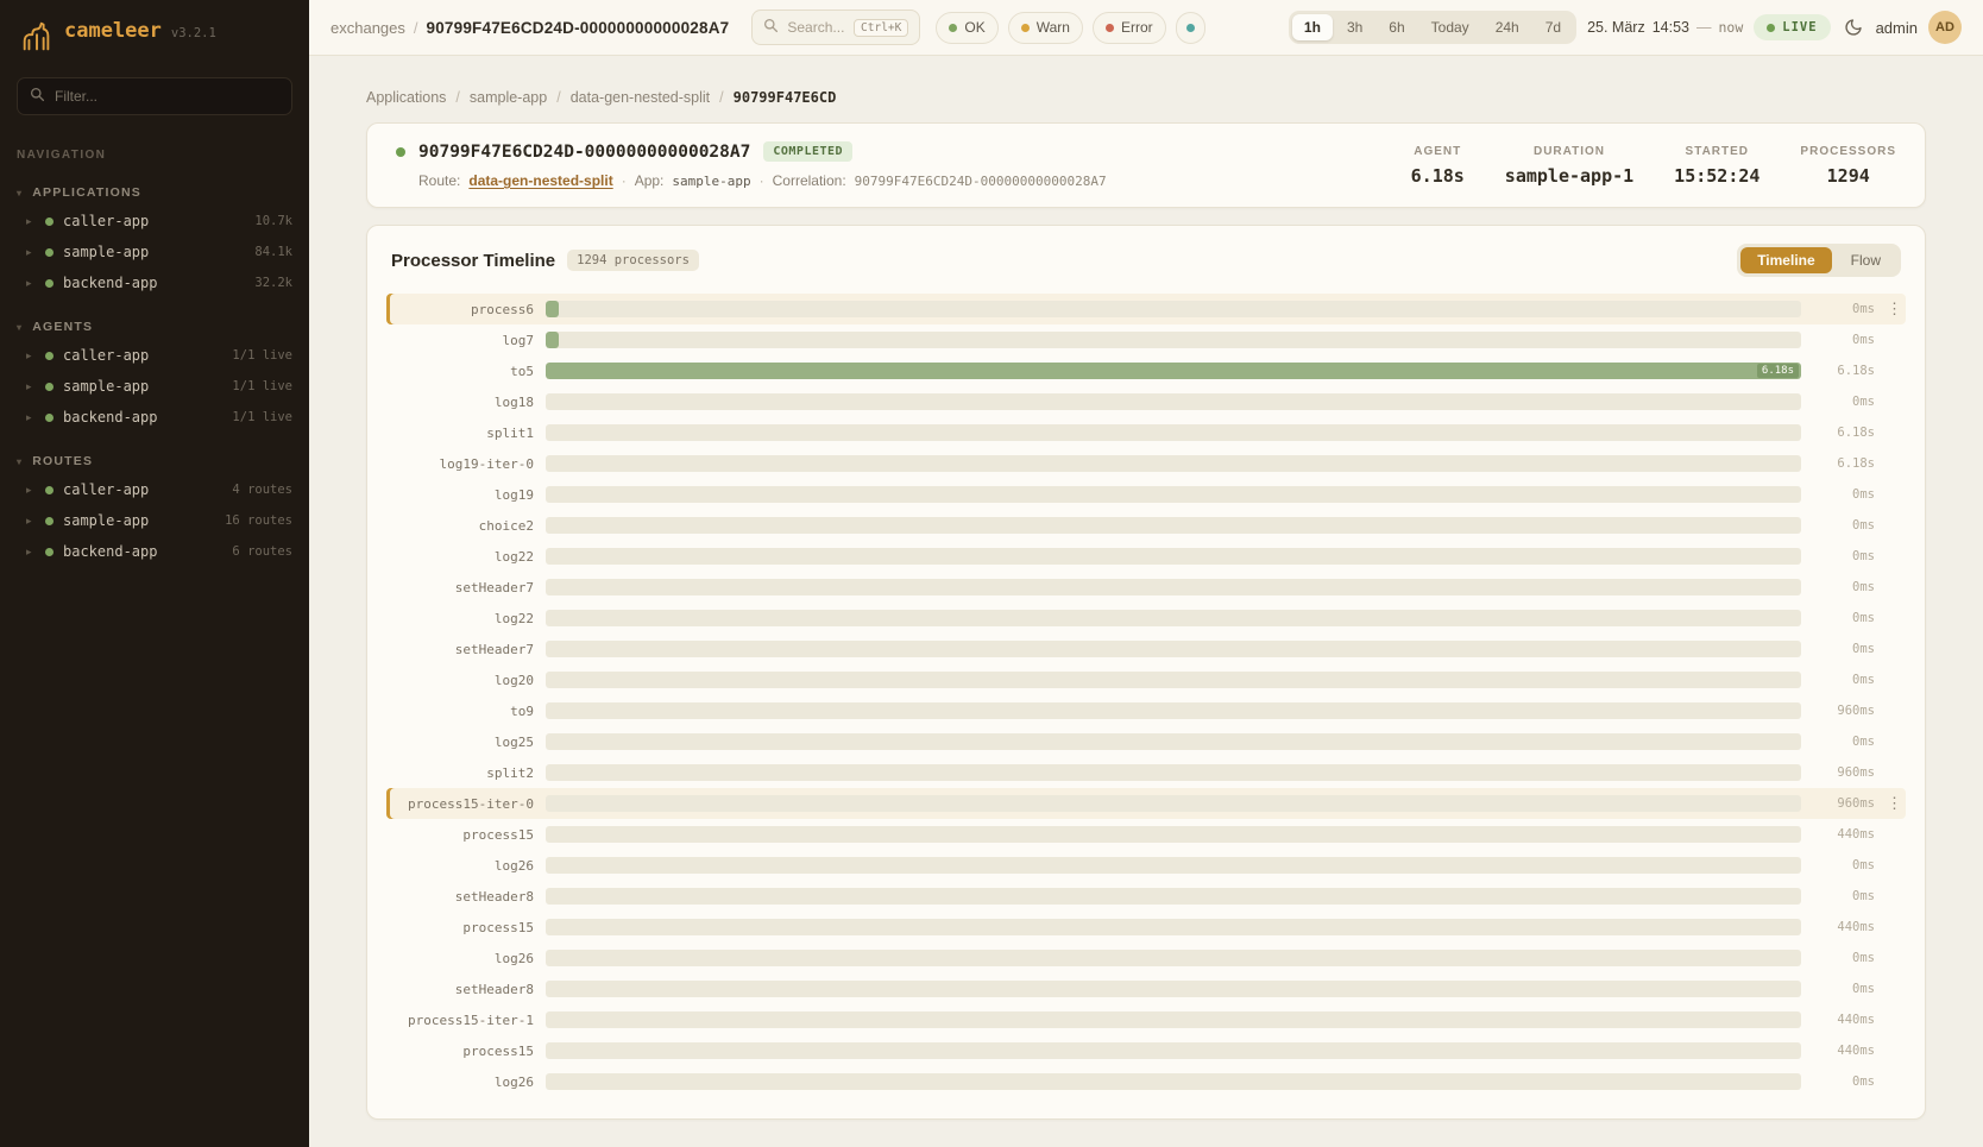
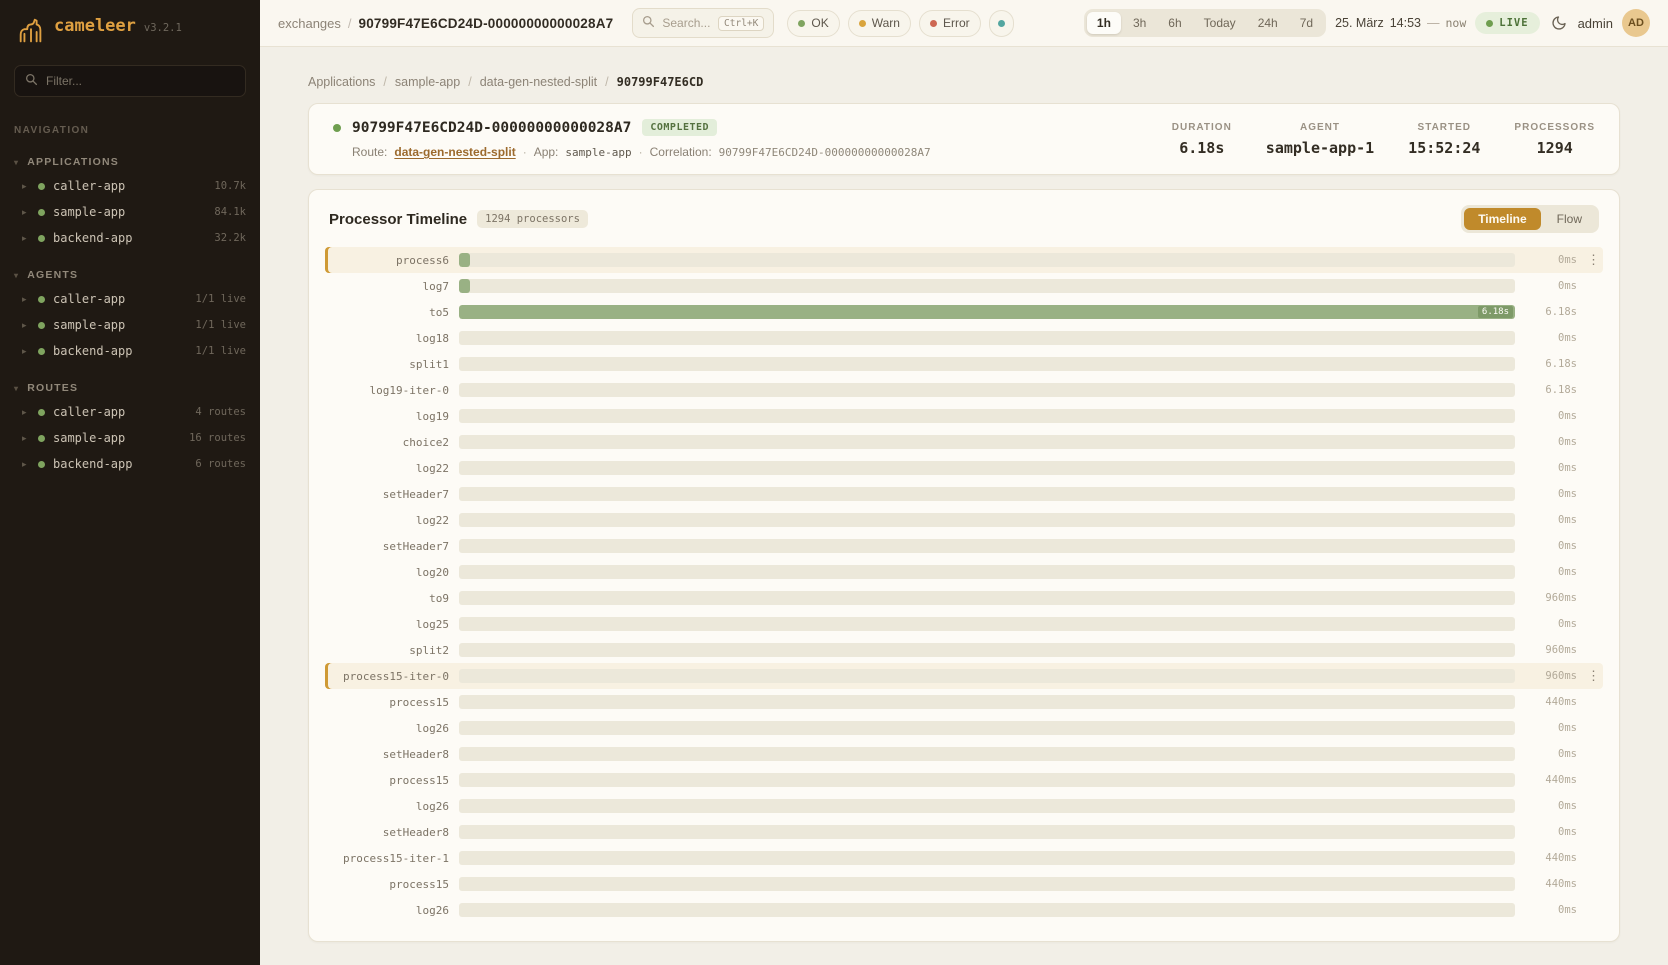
  cameleer
  v3.2.1
  Filter...
  NAVIGATION
  ▾
  APPLICATIONS
  ▸
  caller-app
  10.7k
  ▸
  sample-app
  84.1k
  ▸
  backend-app
  32.2k
  ▾
  AGENTS
  ▸
  caller-app
  1/1 live
  ▸
  sample-app
  1/1 live
  ▸
  backend-app
  1/1 live
  ▾
  ROUTES
  ▸
  caller-app
  4 routes
  ▸
  sample-app
  16 routes
  ▸
  backend-app
  6 routes
  exchanges
  /
  90799F47E6CD24D-00000000000028A7
  Search...
  Ctrl+K
  OK
  Warn
  Error
  1h
  3h
  6h
  Today
  24h
  7d
  25. März
  14:53
  —
  now
  LIVE
  admin
  AD
  Applications
  /
  sample-app
  /
  data-gen-nested-split
  /
  90799F47E6CD
  90799F47E6CD24D-00000000000028A7
  COMPLETED
  Route:
  data-gen-nested-split
  ·
  App:
  sample-app
  ·
  Correlation:
  90799F47E6CD24D-00000000000028A7
- AGENT
+ DURATION
  6.18s
- DURATION
+ AGENT
  sample-app-1
  STARTED
  15:52:24
  PROCESSORS
  1294
  Processor Timeline
  1294 processors
  Timeline
  Flow
  process6
  0ms
  ⋮
  log7
  0ms
  to5
  6.18s
  6.18s
  log18
  0ms
  split1
  6.18s
  log19-iter-0
  6.18s
  log19
  0ms
  choice2
  0ms
  log22
  0ms
  setHeader7
  0ms
  log22
  0ms
  setHeader7
  0ms
  log20
  0ms
  to9
  960ms
  log25
  0ms
  split2
  960ms
  process15-iter-0
  960ms
  ⋮
  process15
  440ms
  log26
  0ms
  setHeader8
  0ms
  process15
  440ms
  log26
  0ms
  setHeader8
  0ms
  process15-iter-1
  440ms
  process15
  440ms
  log26
  0ms
